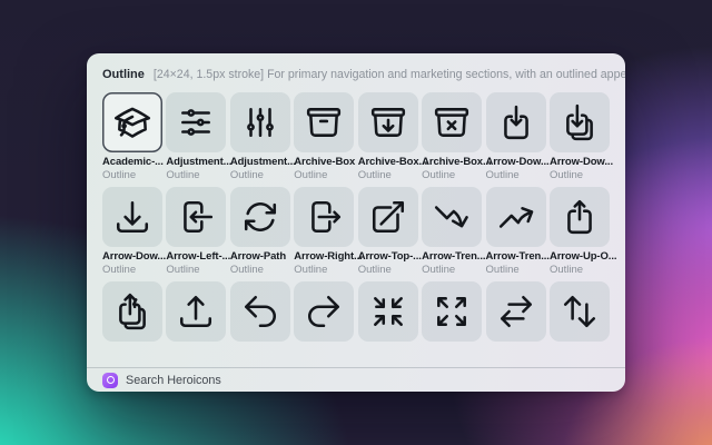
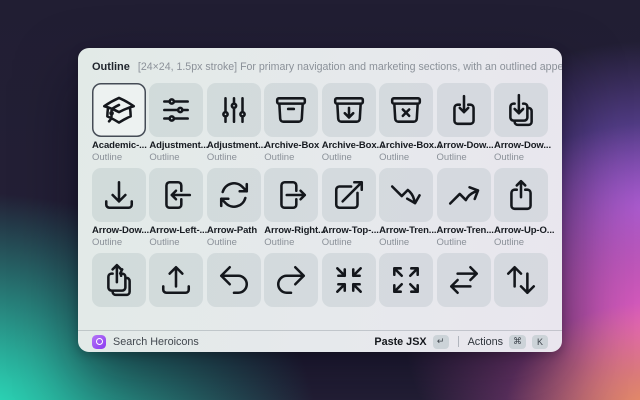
  Outline
  [24×24, 1.5px stroke] For primary navigation and marketing sections, with an outlined appe
  Academic-...
  Outline
  Adjustment..
  Outline
  Adjustment..
  Outline
  Archive-Box
  Outline
  Archive-Box.
  Outline
  Archive-Box.
  Outline
  Arrow-Dow...
  Outline
  Arrow-Dow...
  Outline
  Arrow-Dow...
  Outline
  Arrow-Left-..
  Outline
  Arrow-Path
  Outline
  Arrow-Right.
  Outline
  Arrow-Top-...
  Outline
  Arrow-Tren...
  Outline
  Arrow-Tren...
  Outline
  Arrow-Up-O...
  Outline
  Search Heroicons
+ Paste JSX
+ ↵
+ Actions
+ ⌘
+ K
